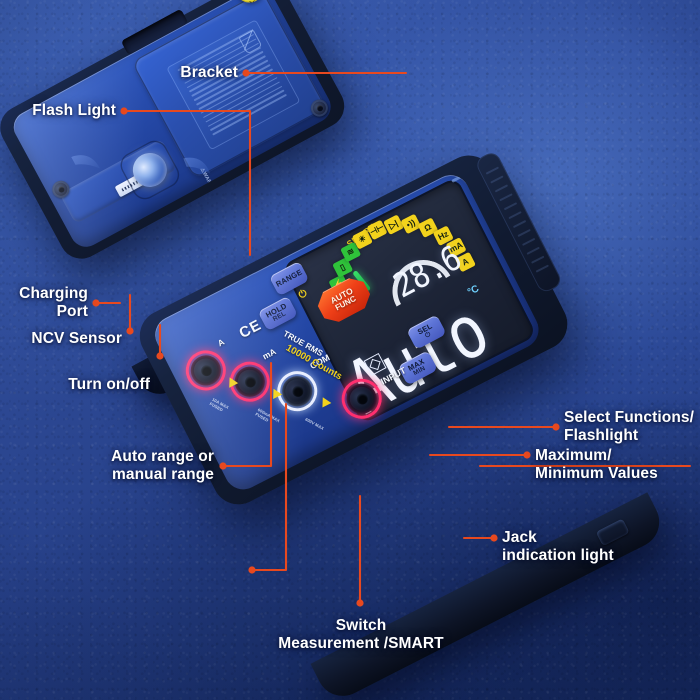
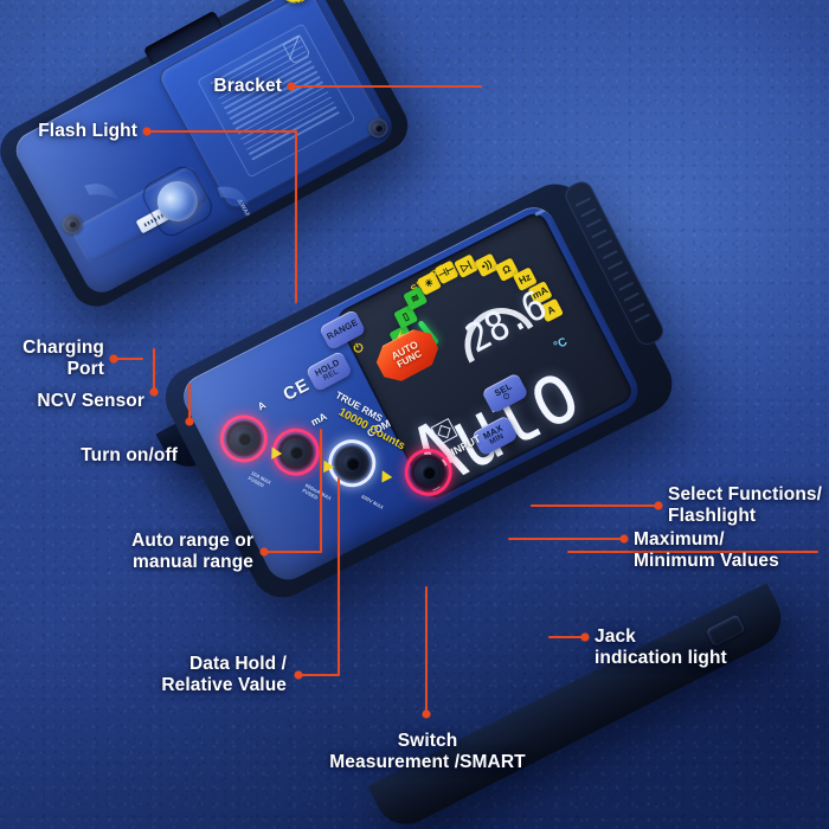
  Bracket
  Flash Light
  Charging
  Port
  NCV Sensor
  Turn on/off
  Auto range or
  manual range
+ Data Hold /
+ Relative Value
  Switch
  Measurement /SMART
  Select Functions/
  Flashlight
  Maximum/
  Minimum Values
  Jack
  indication light
